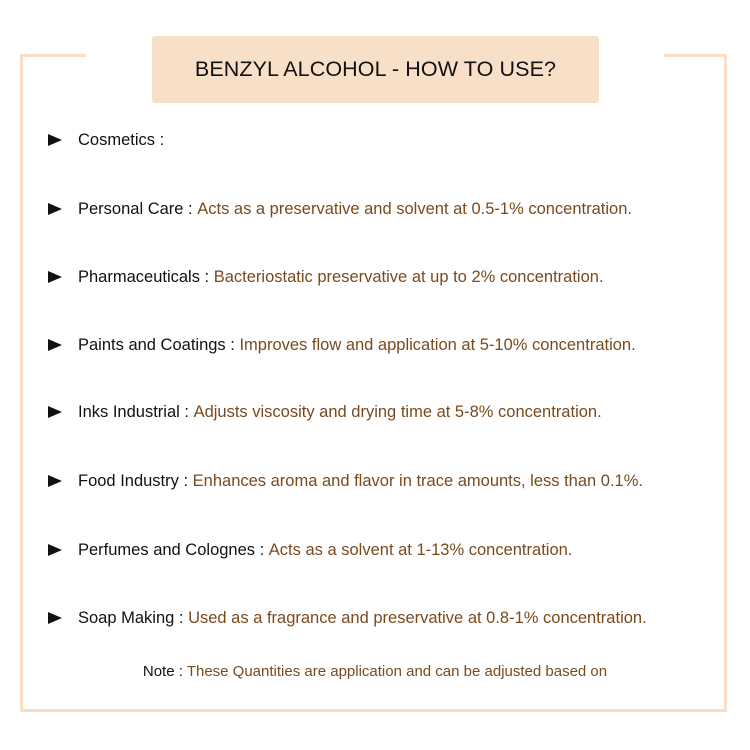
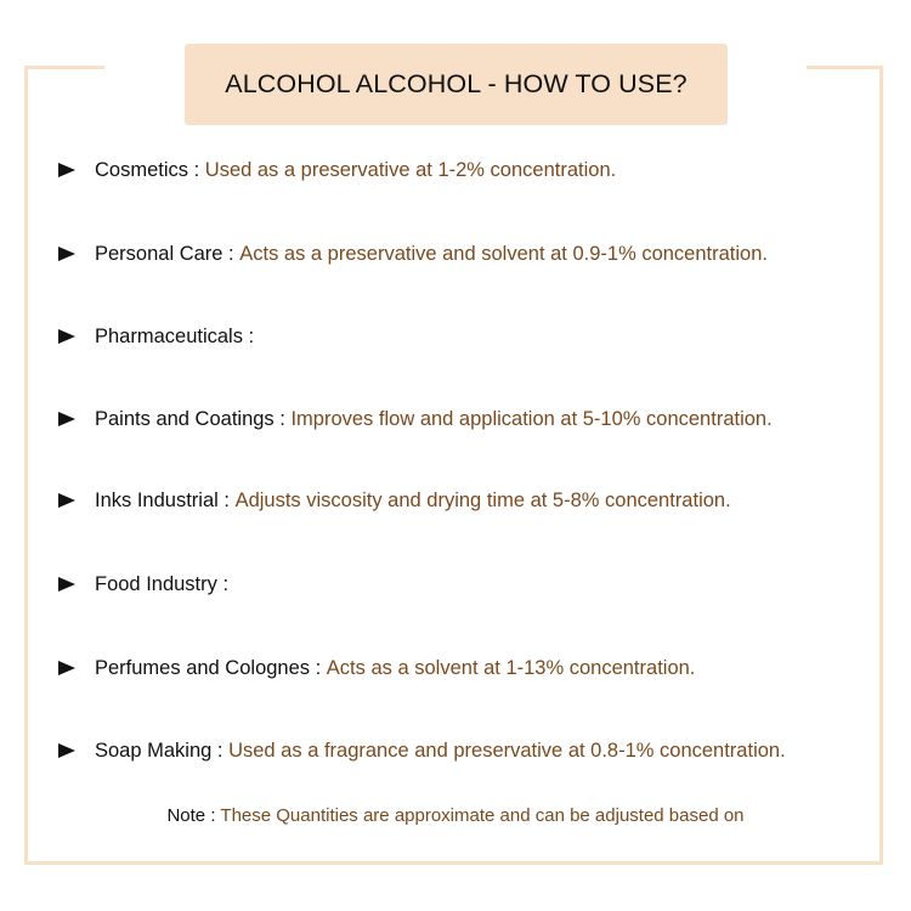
- BENZYL ALCOHOL - HOW TO USE?
+ ALCOHOL ALCOHOL - HOW TO USE?
  Cosmetics :
+ Used as a preservative at 1-2% concentration.
  Personal Care :
- Acts as a preservative and solvent at 0.5-1% concentration.
+ Acts as a preservative and solvent at 0.9-1% concentration.
  Pharmaceuticals :
- Bacteriostatic preservative at up to 2% concentration.
  Paints and Coatings :
  Improves flow and application at 5-10% concentration.
  Inks Industrial :
  Adjusts viscosity and drying time at 5-8% concentration.
  Food Industry :
- Enhances aroma and flavor in trace amounts, less than 0.1%.
  Perfumes and Colognes :
  Acts as a solvent at 1-13% concentration.
  Soap Making :
  Used as a fragrance and preservative at 0.8-1% concentration.
- Note : These Quantities are application and can be adjusted based on
+ Note : These Quantities are approximate and can be adjusted based on
